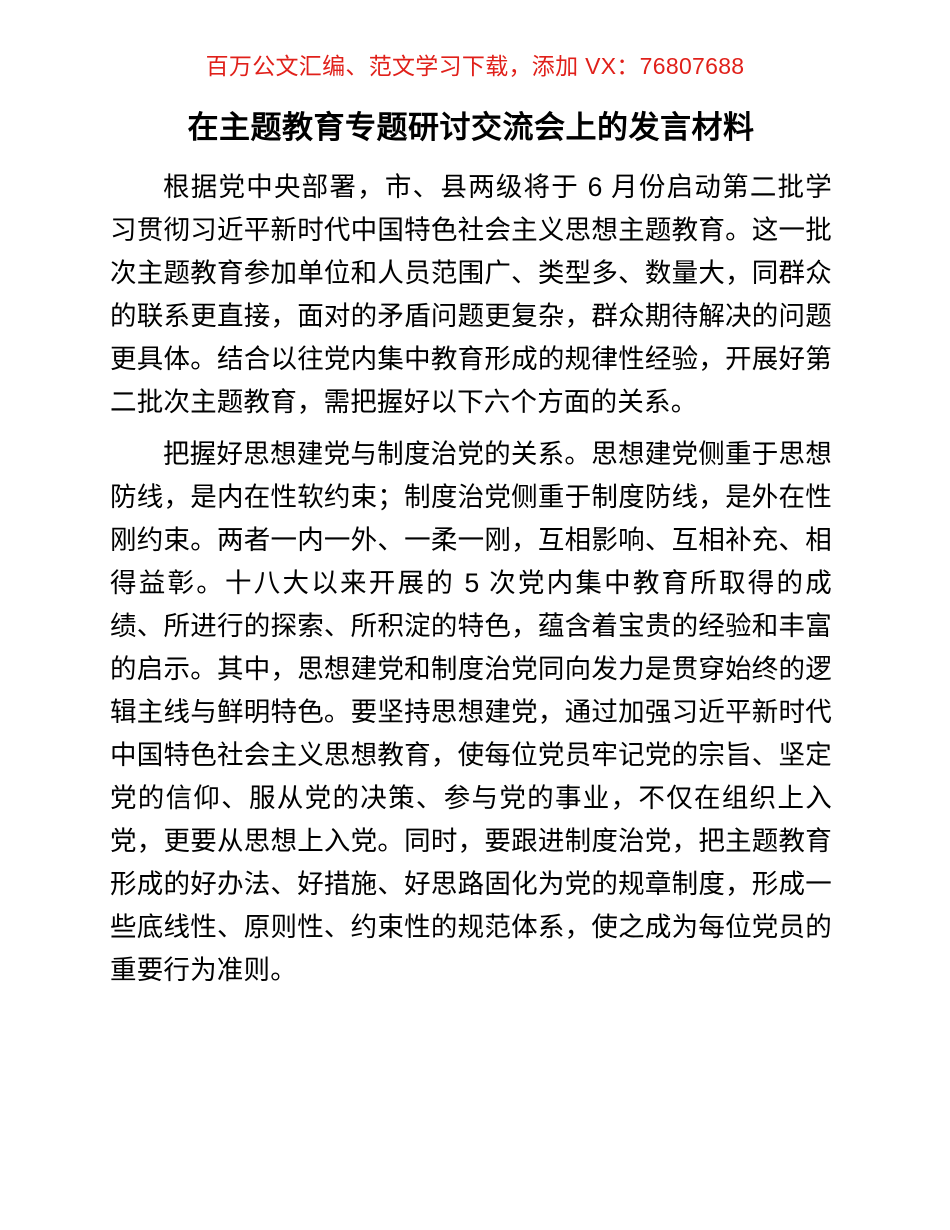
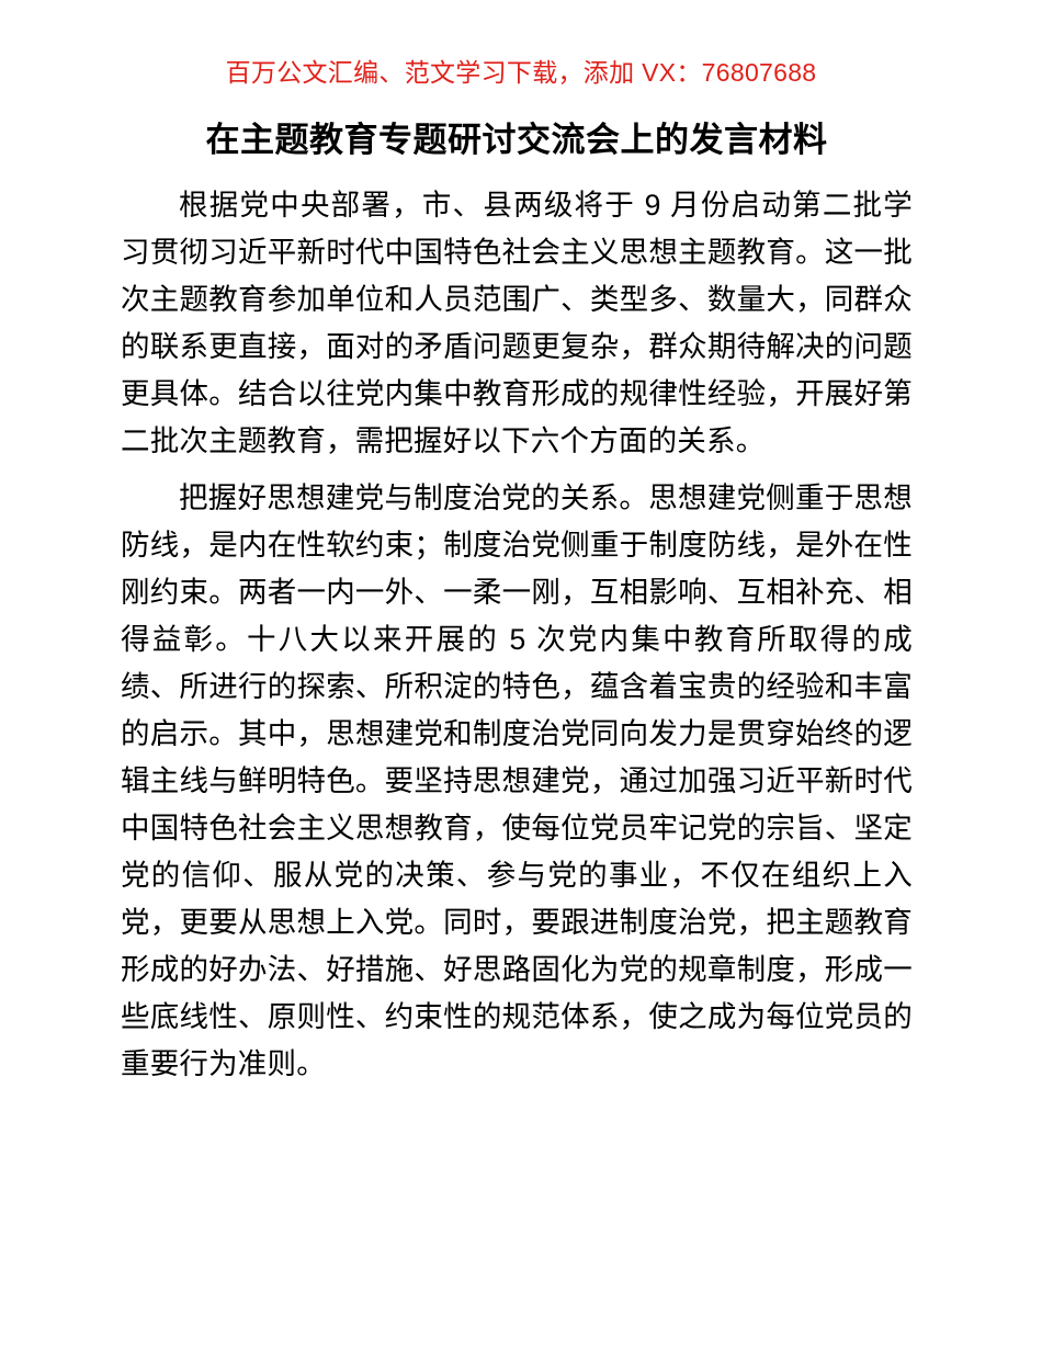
  百万公文汇编、范文学习下载，添加 VX：76807688
  在主题教育专题研讨交流会上的发言材料
- 根据党中央部署，市、县两级将于 6 月份启动第二批学习贯彻习近平新时代中国特色社会主义思想主题教育。这一批次主题教育参加单位和人员范围广、类型多、数量大，同群众的联系更直接，面对的矛盾问题更复杂，群众期待解决的问题更具体。结合以往党内集中教育形成的规律性经验，开展好第二批次主题教育，需把握好以下六个方面的关系。
+ 根据党中央部署，市、县两级将于 9 月份启动第二批学习贯彻习近平新时代中国特色社会主义思想主题教育。这一批次主题教育参加单位和人员范围广、类型多、数量大，同群众的联系更直接，面对的矛盾问题更复杂，群众期待解决的问题更具体。结合以往党内集中教育形成的规律性经验，开展好第二批次主题教育，需把握好以下六个方面的关系。
  把握好思想建党与制度治党的关系。思想建党侧重于思想防线，是内在性软约束；制度治党侧重于制度防线，是外在性刚约束。两者一内一外、一柔一刚，互相影响、互相补充、相得益彰。十八大以来开展的 5 次党内集中教育所取得的成绩、所进行的探索、所积淀的特色，蕴含着宝贵的经验和丰富的启示。其中，思想建党和制度治党同向发力是贯穿始终的逻辑主线与鲜明特色。要坚持思想建党，通过加强习近平新时代中国特色社会主义思想教育，使每位党员牢记党的宗旨、坚定党的信仰、服从党的决策、参与党的事业，不仅在组织上入党，更要从思想上入党。同时，要跟进制度治党，把主题教育形成的好办法、好措施、好思路固化为党的规章制度，形成一些底线性、原则性、约束性的规范体系，使之成为每位党员的重要行为准则。
